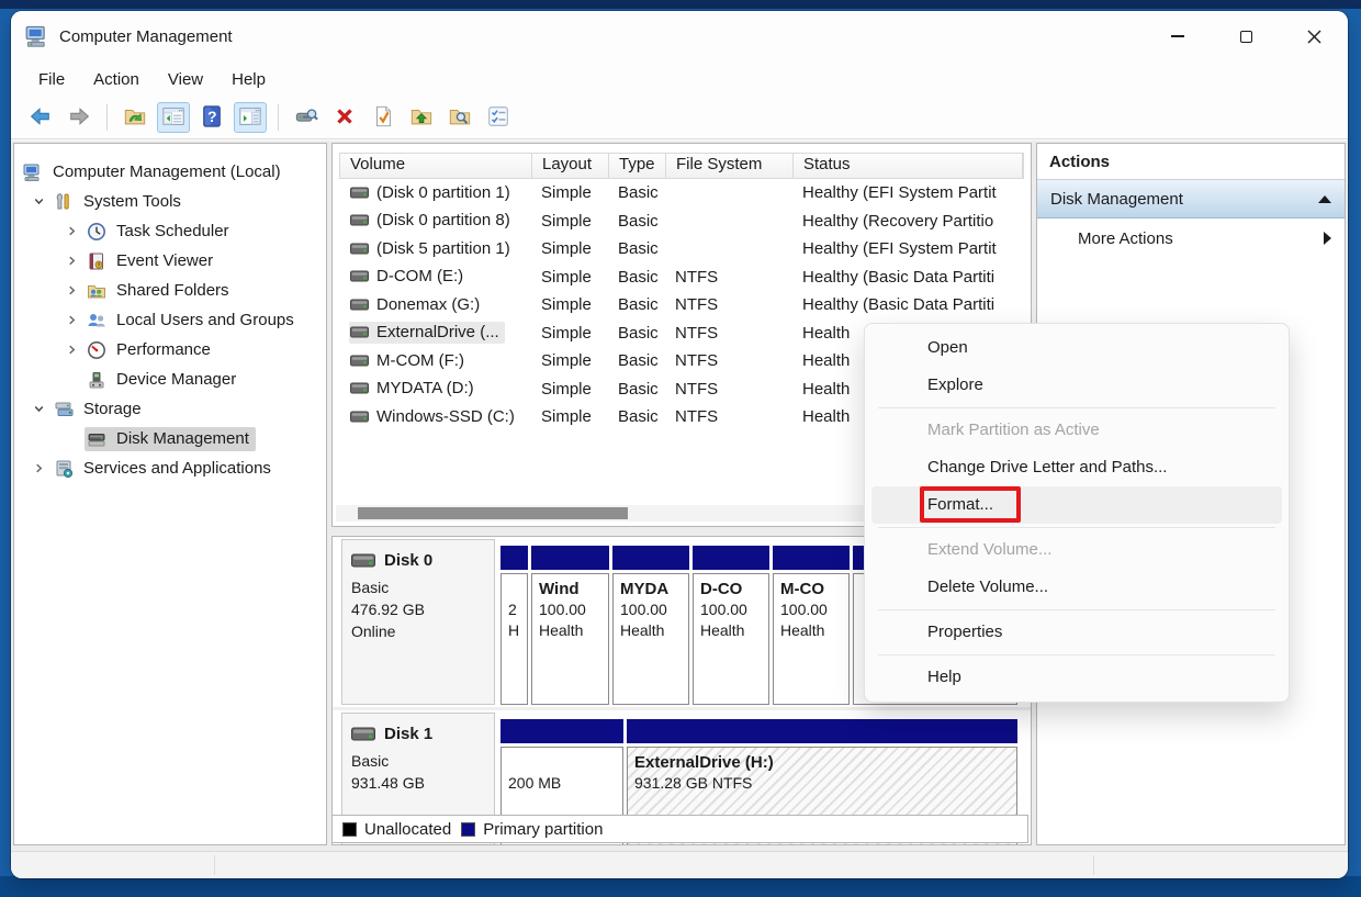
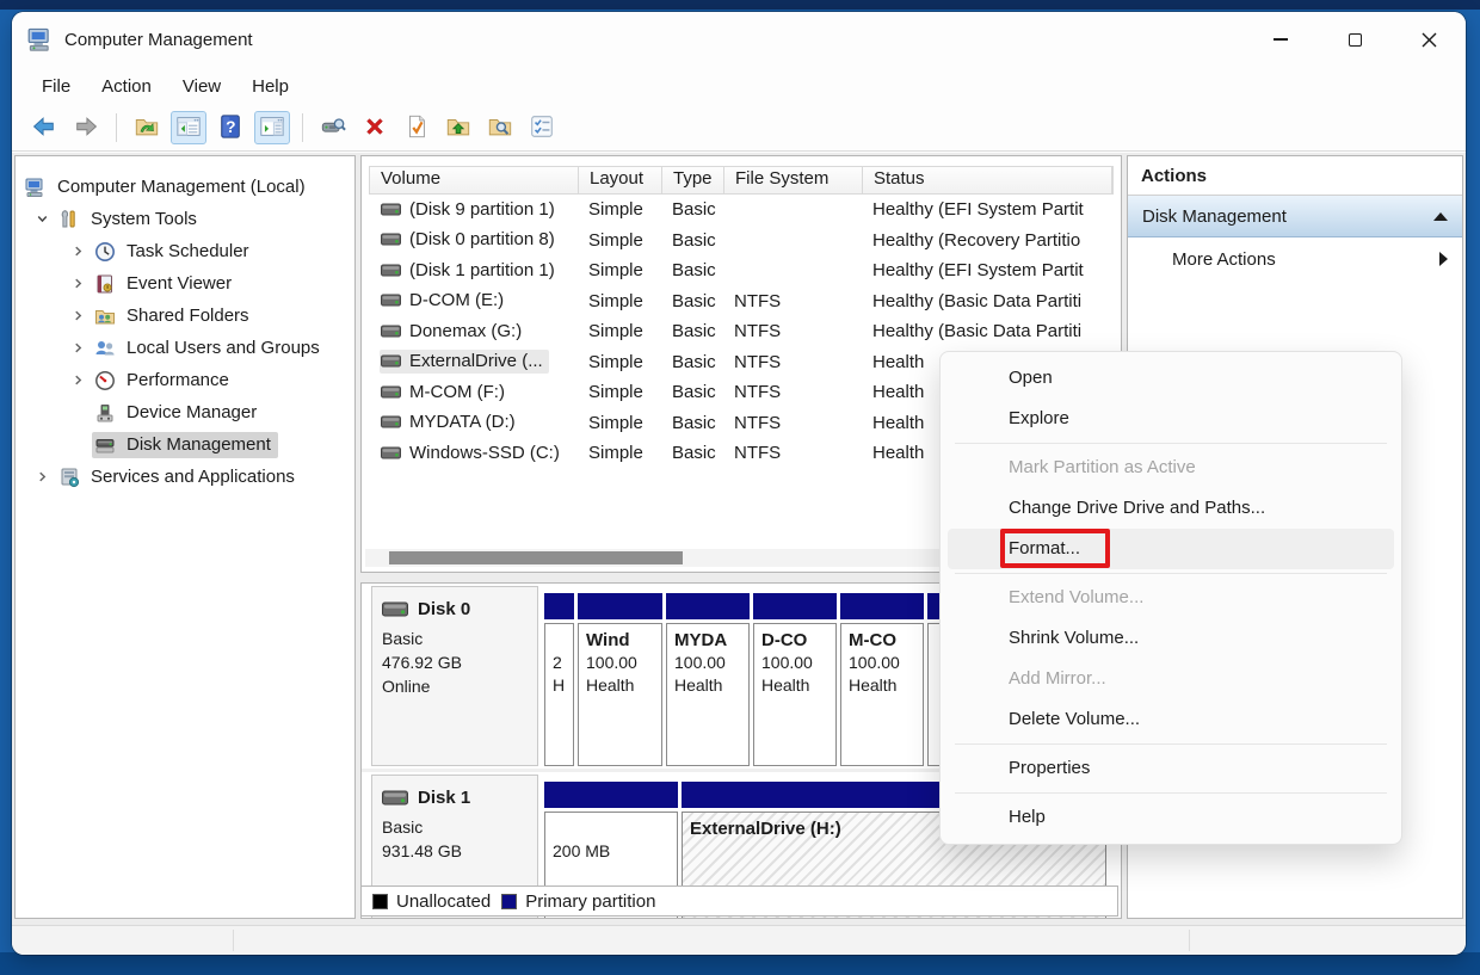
  Computer Management
  File
  Action
  View
  Help
  ?
  Computer Management (Local)
  System Tools
  Task Scheduler
  Event Viewer
  Shared Folders
  Local Users and Groups
  Performance
  Device Manager
- Storage
  Disk Management
  Services and Applications
  Volume
  Layout
  Type
  File System
  Status
- (Disk 0 partition 1)
+ (Disk 9 partition 1)
  Simple
  Basic
  Healthy (EFI System Partit
  (Disk 0 partition 8)
  Simple
  Basic
  Healthy (Recovery Partitio
- (Disk 5 partition 1)
+ (Disk 1 partition 1)
  Simple
  Basic
  Healthy (EFI System Partit
  D-COM (E:)
  Simple
  Basic
  NTFS
  Healthy (Basic Data Partiti
  Donemax (G:)
  Simple
  Basic
  NTFS
  Healthy (Basic Data Partiti
  ExternalDrive (...
  Simple
  Basic
  NTFS
  Health
  M-COM (F:)
  Simple
  Basic
  NTFS
  Health
  MYDATA (D:)
  Simple
  Basic
  NTFS
  Health
  Windows-SSD (C:)
  Simple
  Basic
  NTFS
  Health
  Disk 0
  Basic
  476.92 GB
  Online
  2
  H
  Wind
  100.00
  Health
  MYDA
  100.00
  Health
  D-CO
  100.00
  Health
  M-CO
  100.00
  Health
  Disk 1
  Basic
  931.48 GB
  200 MB
  ExternalDrive (H:)
- 931.28 GB NTFS
  Unallocated
  Primary partition
  Actions
  Disk Management
  More Actions
  Open
  Explore
  Mark Partition as Active
- Change Drive Letter and Paths...
+ Change Drive Drive and Paths...
  Format...
  Extend Volume...
+ Shrink Volume...
+ Add Mirror...
  Delete Volume...
  Properties
  Help
